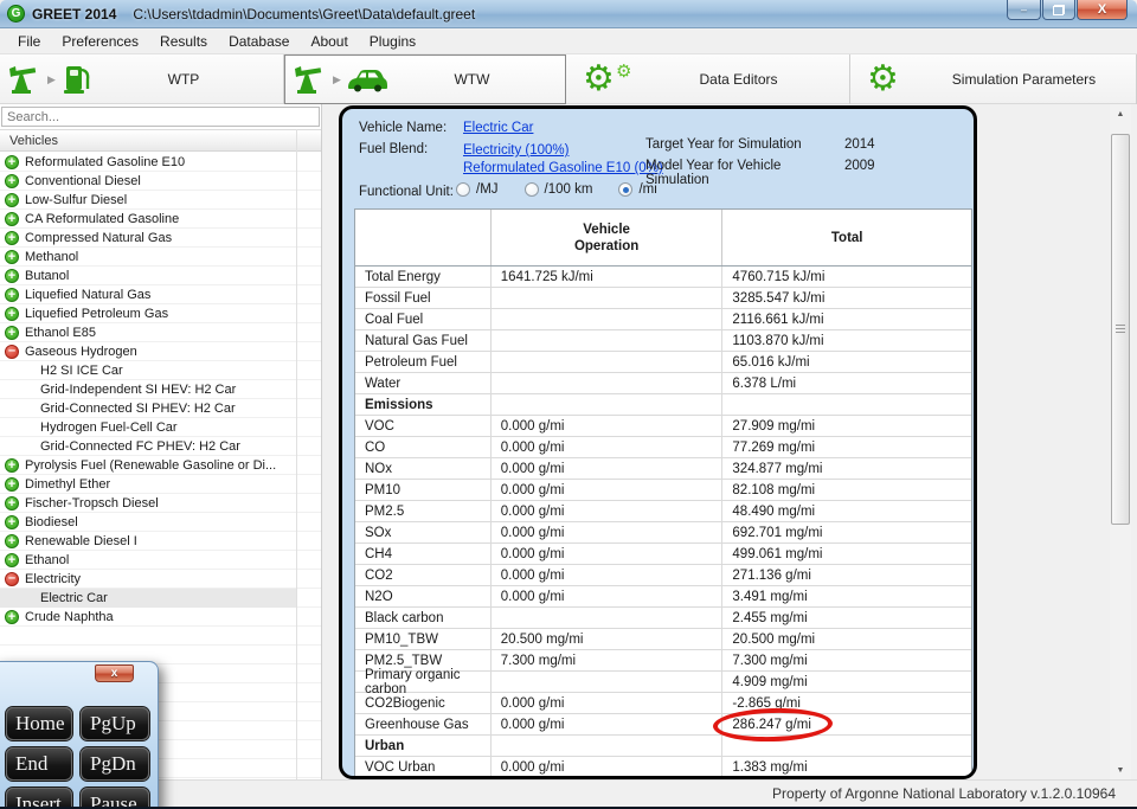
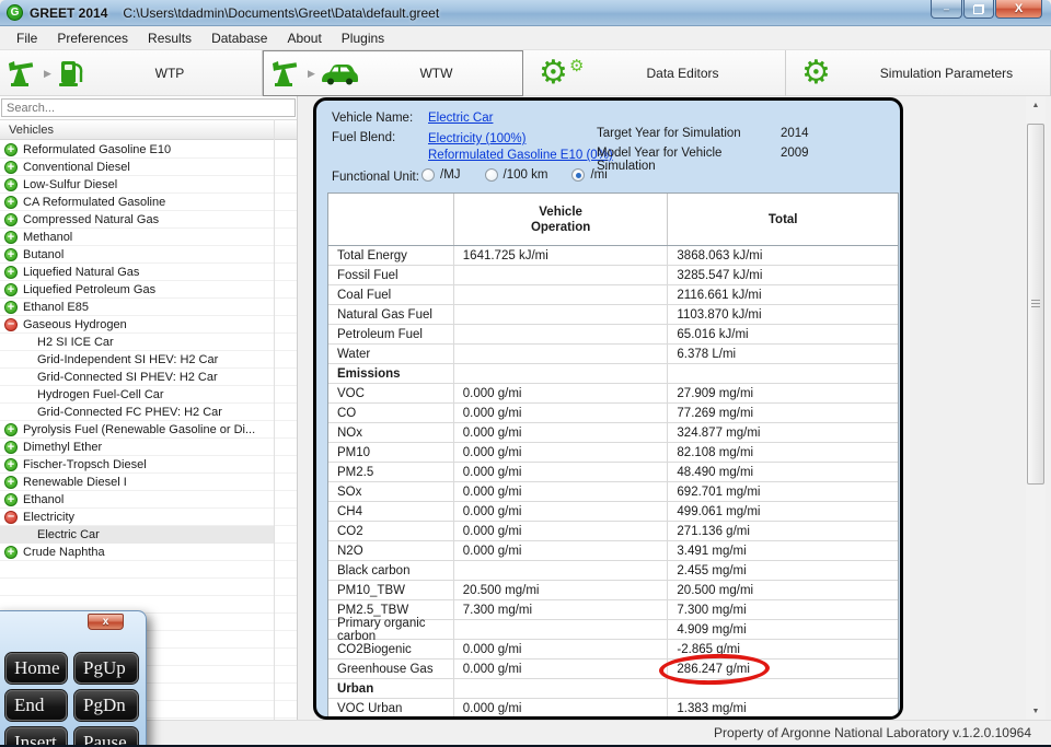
  G
  GREET 2014 C:\Users\tdadmin\Documents\Greet\Data\default.greet
  –
  X
  File
  Preferences
  Results
  Database
  About
  Plugins
  ▶
  WTP
  ▶
  WTW
  ⚙
  ⚙
  Data Editors
  ⚙
  Simulation Parameters
  Search...
  Vehicles
  Reformulated Gasoline E10
  Conventional Diesel
  Low-Sulfur Diesel
  CA Reformulated Gasoline
  Compressed Natural Gas
  Methanol
  Butanol
  Liquefied Natural Gas
  Liquefied Petroleum Gas
  Ethanol E85
  Gaseous Hydrogen
  H2 SI ICE Car
  Grid-Independent SI HEV: H2 Car
  Grid-Connected SI PHEV: H2 Car
  Hydrogen Fuel-Cell Car
  Grid-Connected FC PHEV: H2 Car
  Pyrolysis Fuel (Renewable Gasoline or Di...
  Dimethyl Ether
  Fischer-Tropsch Diesel
- Biodiesel
  Renewable Diesel I
  Ethanol
  Electricity
  Electric Car
  Crude Naphtha
  Vehicle Name:
  Electric Car
  Fuel Blend:
  Electricity (100%)
  Reformulated Gasoline E10 (0%)
  Target Year for Simulation
  2014
  Model Year for Vehicle Simulation
  2009
  Functional Unit:
  /MJ
  /100 km
  /mi
  Vehicle Operation
  Total
  Total Energy
  1641.725 kJ/mi
- 4760.715 kJ/mi
+ 3868.063 kJ/mi
  Fossil Fuel
  3285.547 kJ/mi
  Coal Fuel
  2116.661 kJ/mi
  Natural Gas Fuel
  1103.870 kJ/mi
  Petroleum Fuel
  65.016 kJ/mi
  Water
  6.378 L/mi
  Emissions
  VOC
  0.000 g/mi
  27.909 mg/mi
  CO
  0.000 g/mi
  77.269 mg/mi
  NOx
  0.000 g/mi
  324.877 mg/mi
  PM10
  0.000 g/mi
  82.108 mg/mi
  PM2.5
  0.000 g/mi
  48.490 mg/mi
  SOx
  0.000 g/mi
  692.701 mg/mi
  CH4
  0.000 g/mi
  499.061 mg/mi
  CO2
  0.000 g/mi
  271.136 g/mi
  N2O
  0.000 g/mi
  3.491 mg/mi
  Black carbon
  2.455 mg/mi
  PM10_TBW
  20.500 mg/mi
  20.500 mg/mi
  PM2.5_TBW
  7.300 mg/mi
  7.300 mg/mi
  Primary organic carbon
  4.909 mg/mi
  CO2Biogenic
  0.000 g/mi
  -2.865 g/mi
  Greenhouse Gas
  0.000 g/mi
  286.247 g/mi
  Urban
  VOC Urban
  0.000 g/mi
  1.383 mg/mi
  Property of Argonne National Laboratory v.1.2.0.10964
  x
  Home
  PgUp
  End
  PgDn
  Insert
  Pause
